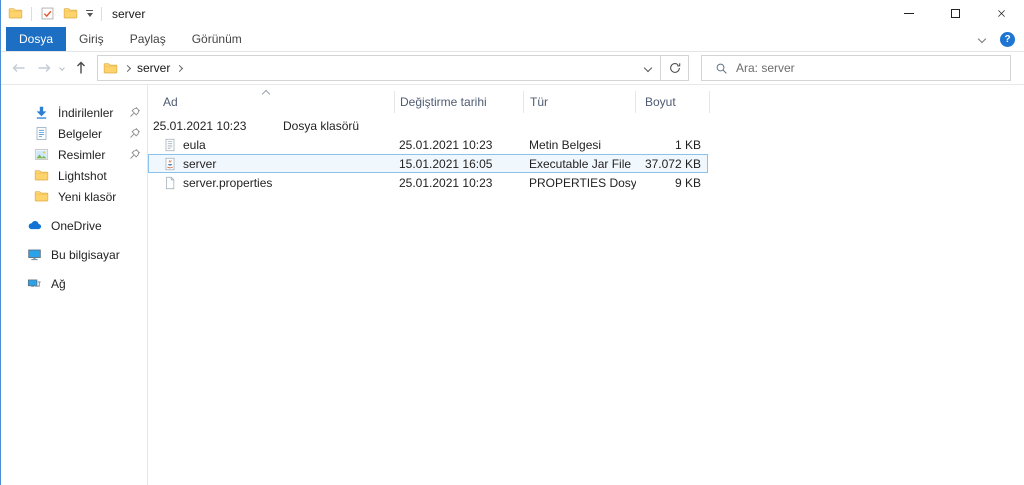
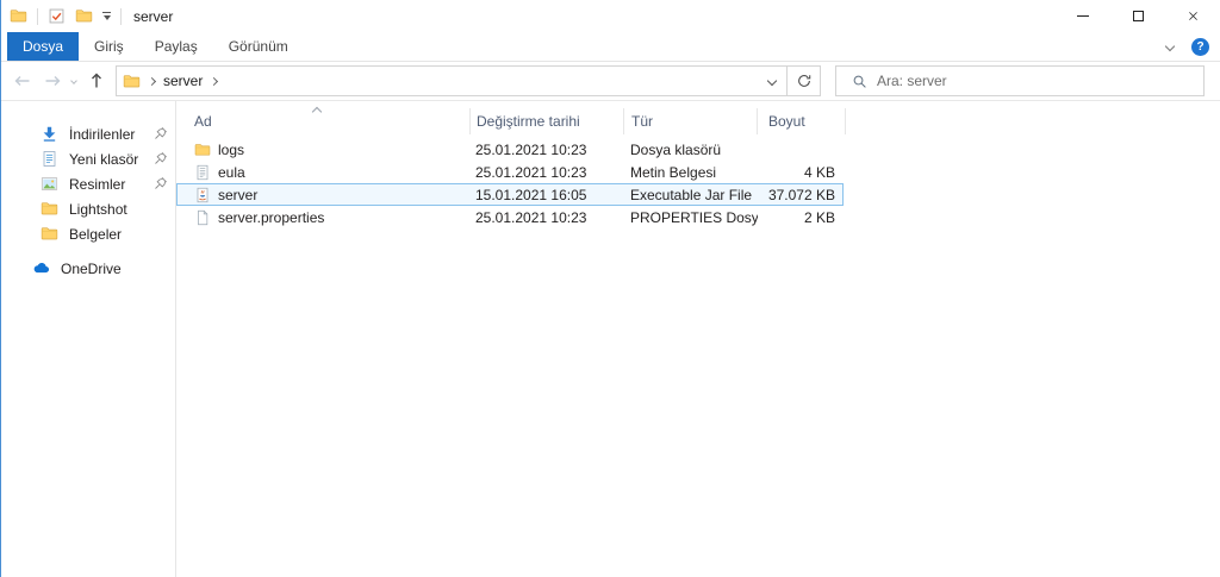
  server
  Dosya
  Giriş
  Paylaş
  Görünüm
  ?
  server
  Ara: server
  İndirilenler
- Belgeler
+ Yeni klasör
  Resimler
  Lightshot
- Yeni klasör
+ Belgeler
  OneDrive
- Bu bilgisayar
- Ağ
  Ad
  Değiştirme tarihi
  Tür
  Boyut
+ logs
  25.01.2021 10:23
  Dosya klasörü
  eula
  25.01.2021 10:23
  Metin Belgesi
- 1 KB
+ 4 KB
  server
  15.01.2021 16:05
  Executable Jar File
  37.072 KB
  server.properties
  25.01.2021 10:23
  PROPERTIES Dosy
- 9 KB
+ 2 KB
